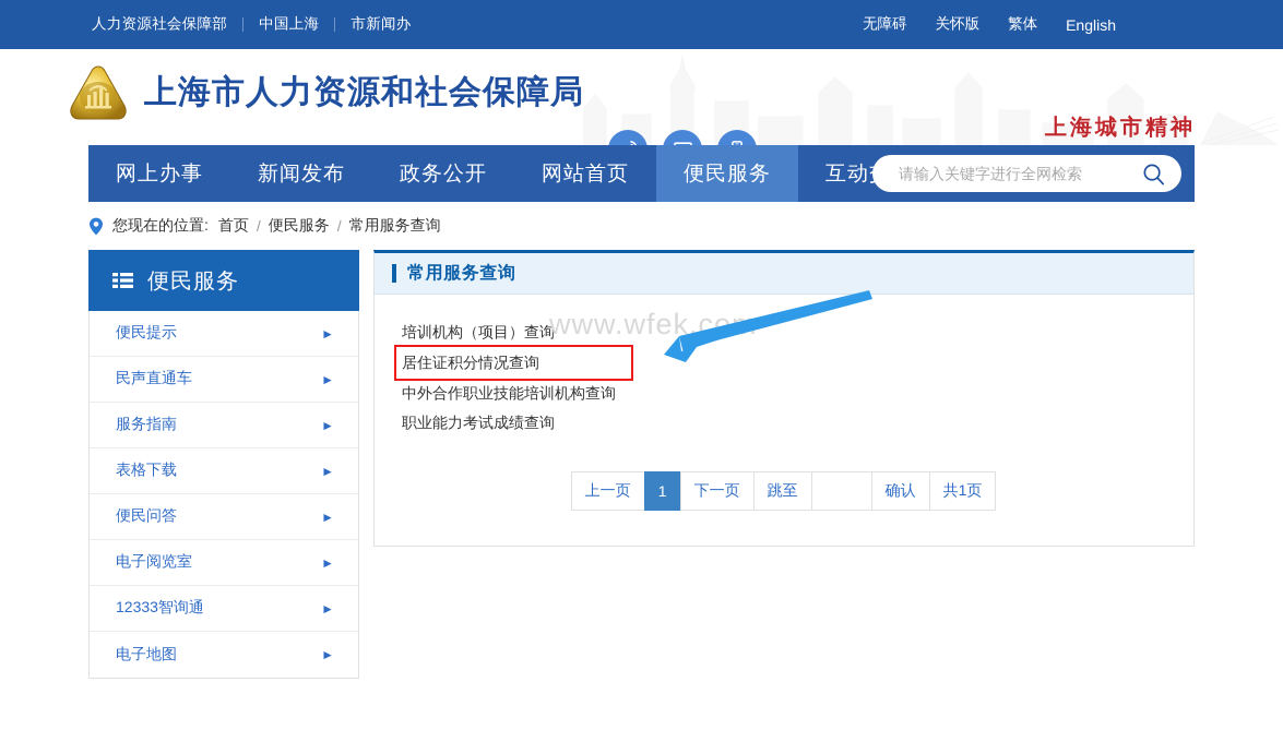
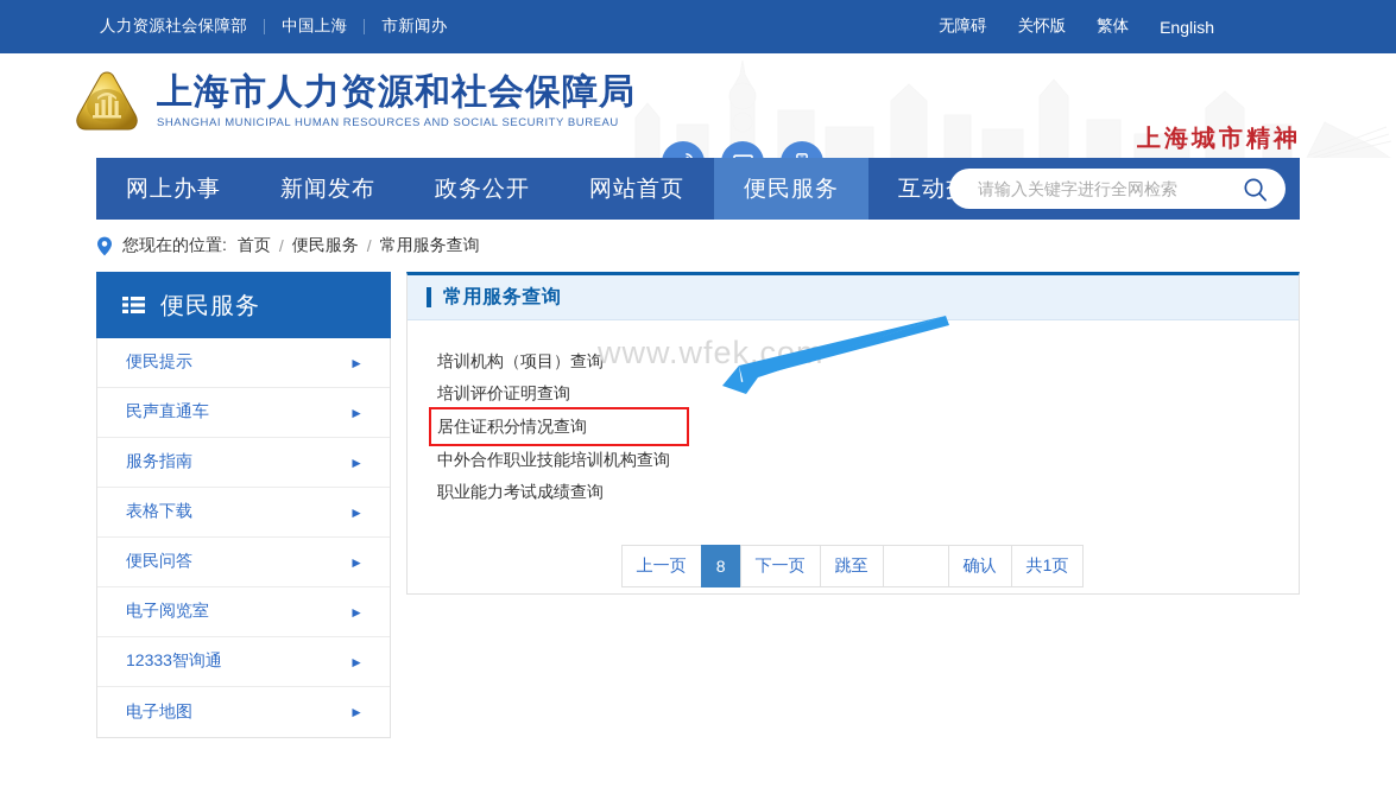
  人力资源社会保障部
  中国上海
  市新闻办
  无障碍
  关怀版
  繁体
  English
  上海市人力资源和社会保障局
+ SHANGHAI MUNICIPAL HUMAN RESOURCES AND SOCIAL SECURITY BUREAU
  上海城市精神
  网上办事
  新闻发布
  政务公开
  网站首页
  便民服务
  请输入关键字进行全网检索
  您现在的位置:
  首页
  /
  便民服务
  /
  常用服务查询
  便民服务
  便民提示
  ►
  民声直通车
  ►
  服务指南
  ►
  表格下载
  ►
  便民问答
  ►
  电子阅览室
  ►
  12333智询通
  ►
  电子地图
  ►
  常用服务查询
  培训机构（项目）查询
+ 培训评价证明查询
  居住证积分情况查询
  中外合作职业技能培训机构查询
  职业能力考试成绩查询
  上一页
- 1
+ 8
  下一页
  跳至
  确认
  共1页
  www.wfek.co
